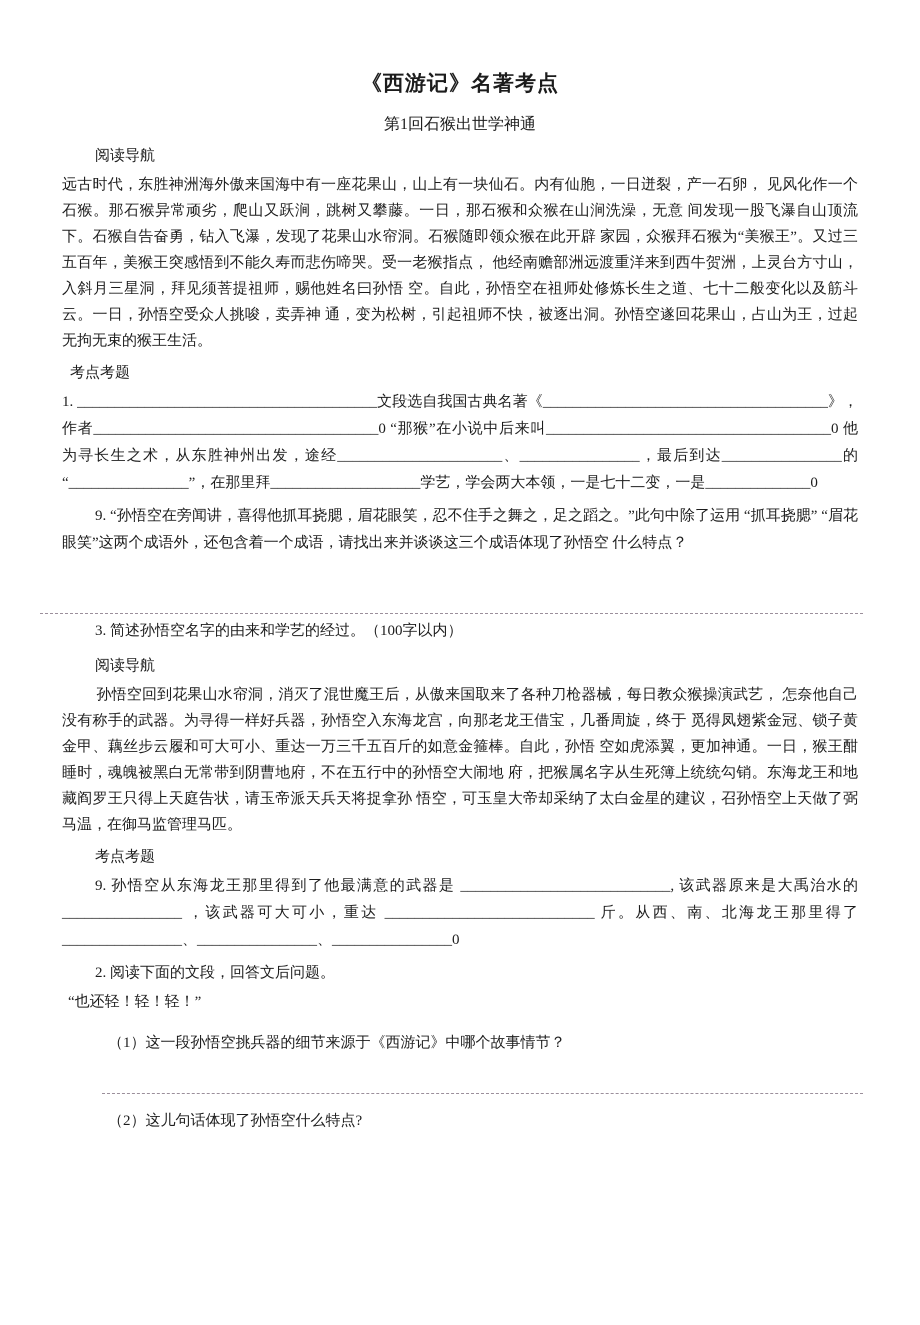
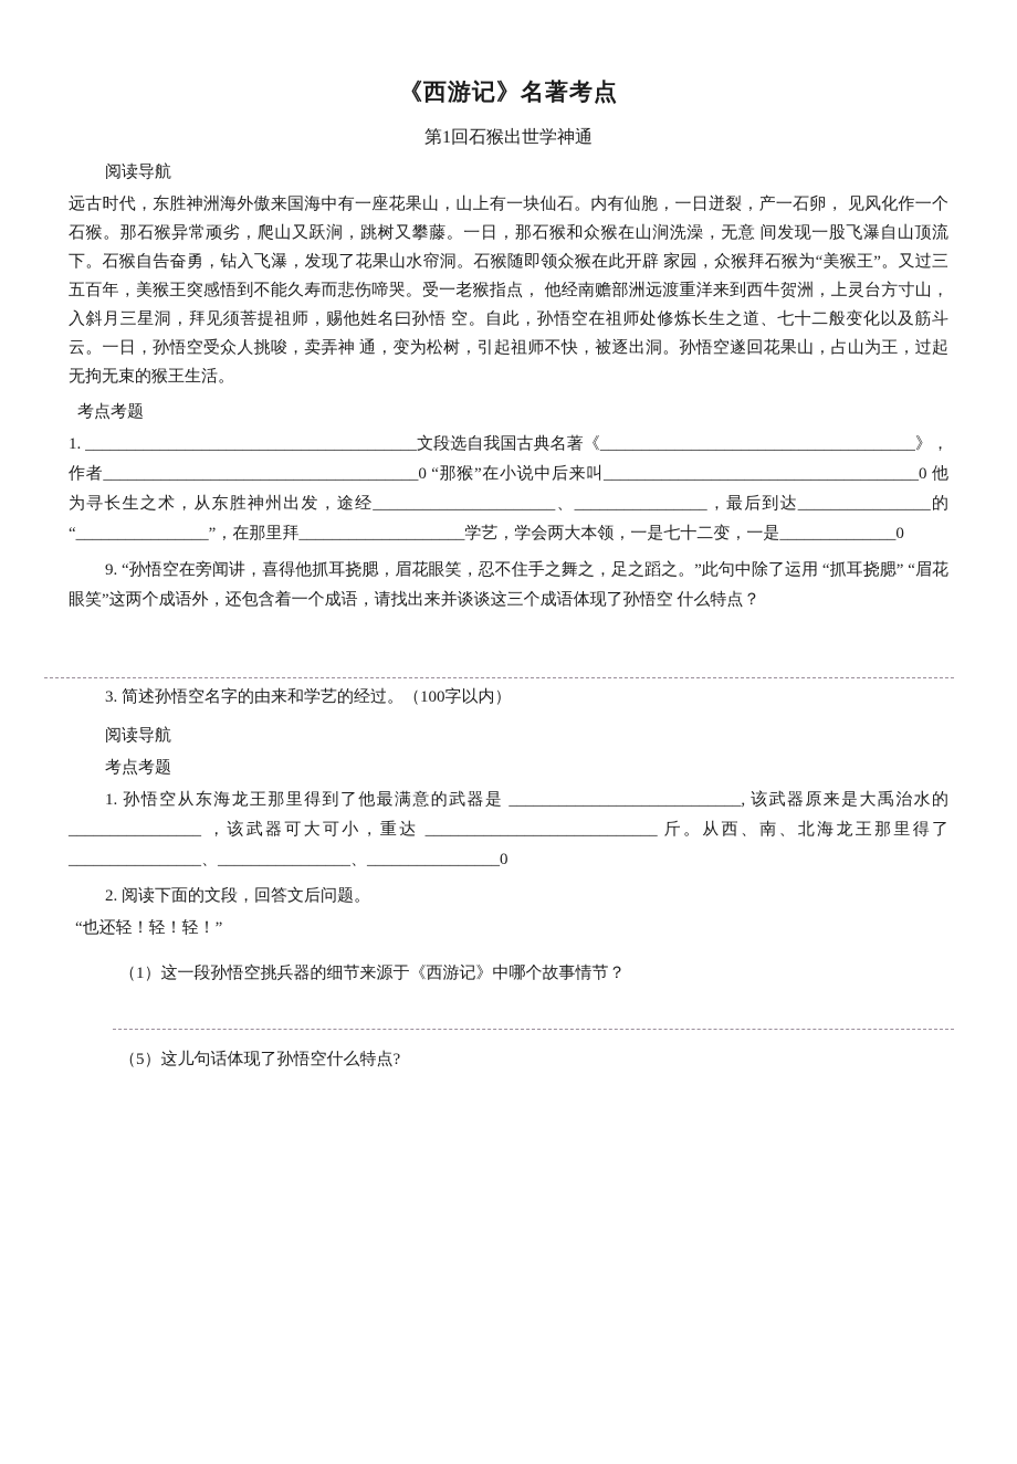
  《西游记》名著考点
  第1回石猴出世学神通
  阅读导航
  远古时代，东胜神洲海外傲来国海中有一座花果山，山上有一块仙石。内有仙胞，一日迸裂，产一石卵， 见风化作一个石猴。那石猴异常顽劣，爬山又跃涧，跳树又攀藤。一日，那石猴和众猴在山涧洗澡，无意 间发现一股飞瀑自山顶流下。石猴自告奋勇，钻入飞瀑，发现了花果山水帘洞。石猴随即领众猴在此开辟 家园，众猴拜石猴为“美猴王”。又过三五百年，美猴王突感悟到不能久寿而悲伤啼哭。受一老猴指点， 他经南赡部洲远渡重洋来到西牛贺洲，上灵台方寸山，入斜月三星洞，拜见须菩提祖师，赐他姓名曰孙悟 空。自此，孙悟空在祖师处修炼长生之道、七十二般变化以及筋斗云。一日，孙悟空受众人挑唆，卖弄神 通，变为松树，引起祖师不快，被逐出洞。孙悟空遂回花果山，占山为王，过起无拘无束的猴王生活。
  考点考题
  1. ________________________________________文段选自我国古典名著《______________________________________》，作者______________________________________0 “那猴”在小说中后来叫______________________________________0 他为寻长生之术，从东胜神州出发，途经______________________、________________，最后到达________________的 “________________”，在那里拜____________________学艺，学会两大本领，一是七十二变，一是______________0
  9. “孙悟空在旁闻讲，喜得他抓耳挠腮，眉花眼笑，忍不住手之舞之，足之蹈之。”此句中除了运用 “抓耳挠腮” “眉花眼笑”这两个成语外，还包含着一个成语，请找出来并谈谈这三个成语体现了孙悟空 什么特点？
  3. 简述孙悟空名字的由来和学艺的经过。（100字以内）
  阅读导航
- 孙悟空回到花果山水帘洞，消灭了混世魔王后，从傲来国取来了各种刀枪器械，每日教众猴操演武艺， 怎奈他自己没有称手的武器。为寻得一样好兵器，孙悟空入东海龙宫，向那老龙王借宝，几番周旋，终于 觅得凤翅紫金冠、锁子黄金甲、藕丝步云履和可大可小、重达一万三千五百斤的如意金箍棒。自此，孙悟 空如虎添翼，更加神通。一日，猴王酣睡时，魂魄被黑白无常带到阴曹地府，不在五行中的孙悟空大闹地 府，把猴属名字从生死簿上统统勾销。东海龙王和地藏阎罗王只得上天庭告状，请玉帝派天兵天将捉拿孙 悟空，可玉皇大帝却采纳了太白金星的建议，召孙悟空上天做了弼马温，在御马监管理马匹。
  考点考题
- 9. 孙悟空从东海龙王那里得到了他最满意的武器是 ____________________________, 该武器原来是大禹治水的 ________________ ，该武器可大可小，重达 ____________________________ 斤。从西、南、北海龙王那里得了 ________________、________________、________________0
+ 1. 孙悟空从东海龙王那里得到了他最满意的武器是 ____________________________, 该武器原来是大禹治水的 ________________ ，该武器可大可小，重达 ____________________________ 斤。从西、南、北海龙王那里得了 ________________、________________、________________0
  2. 阅读下面的文段，回答文后问题。
  “也还轻！轻！轻！”
  （1）这一段孙悟空挑兵器的细节来源于《西游记》中哪个故事情节？
- （2）这儿句话体现了孙悟空什么特点?
+ （5）这儿句话体现了孙悟空什么特点?
